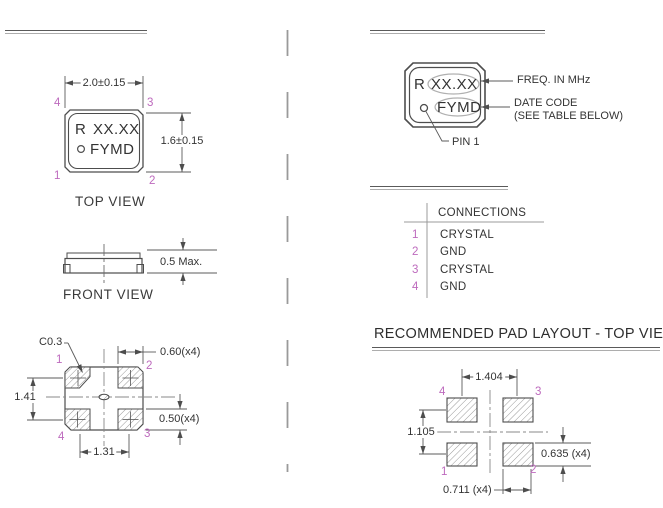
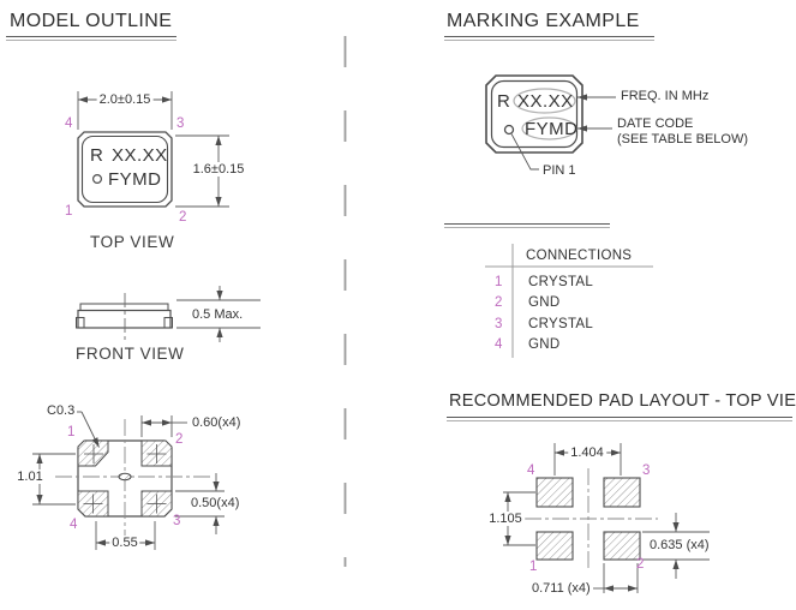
+ MODEL OUTLINE
+ MARKING EXAMPLE
  RECOMMENDED PAD LAYOUT - TOP VIE
  2.0±0.15
  1.6±0.15
  4
  3
  1
  2
  R
  XX.XX
  FYMD
  TOP VIEW
  0.5 Max.
  FRONT VIEW
  C0.3
  0.60(x4)
- 1.41
+ 1.01
  0.50(x4)
- 1.31
+ 0.55
  1
  2
  4
  3
  R
  XX.XX
  FYMD
  FREQ. IN MHz
  DATE CODE
  (SEE TABLE BELOW)
  PIN 1
  CONNECTIONS
  1
  CRYSTAL
  2
  GND
  3
  CRYSTAL
  4
  GND
  1.404
  1.105
  0.635 (x4)
  0.711 (x4)
  4
  3
  1
  2
